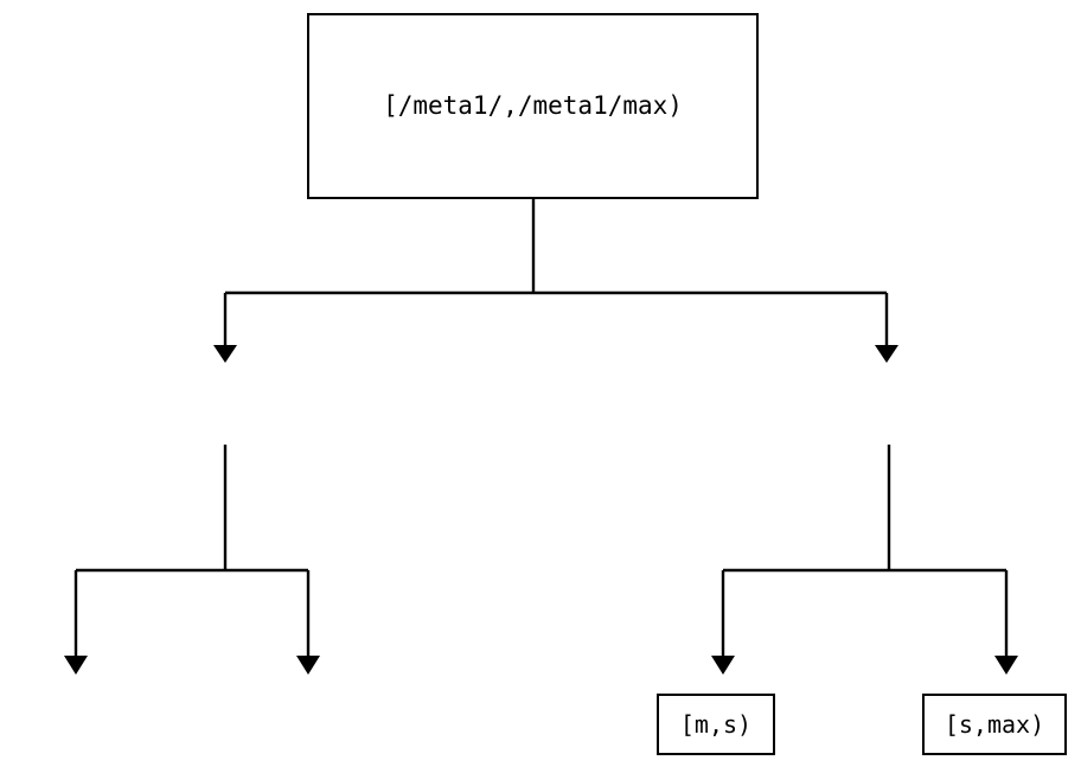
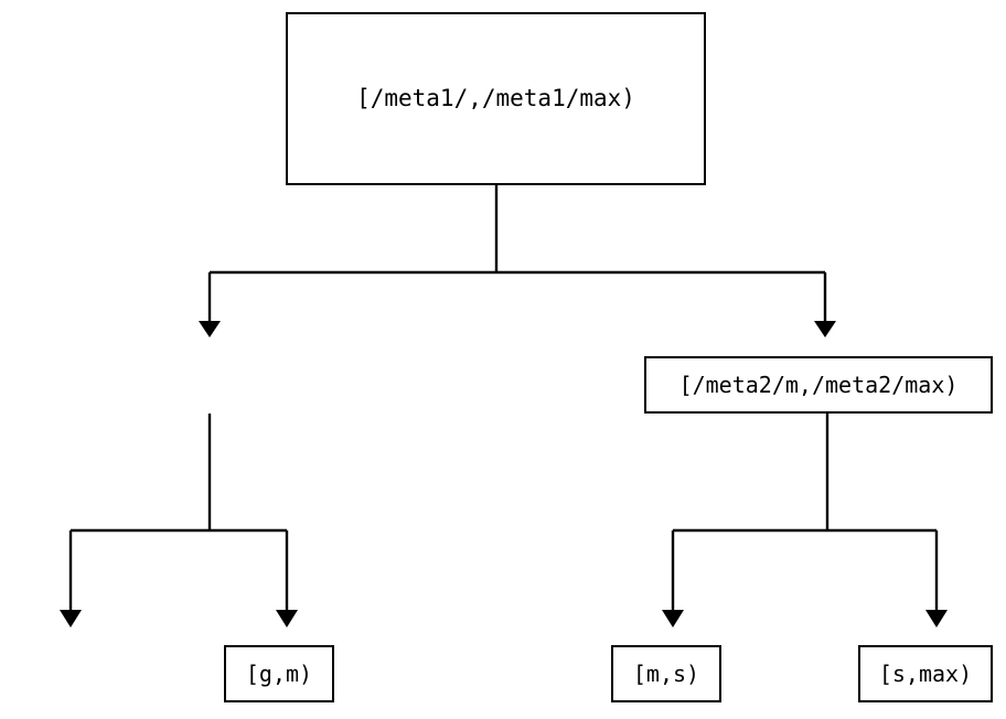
  [/meta1/,/meta1/max)
+ [/meta2/m,/meta2/max)
+ [g,m)
  [m,s)
  [s,max)
